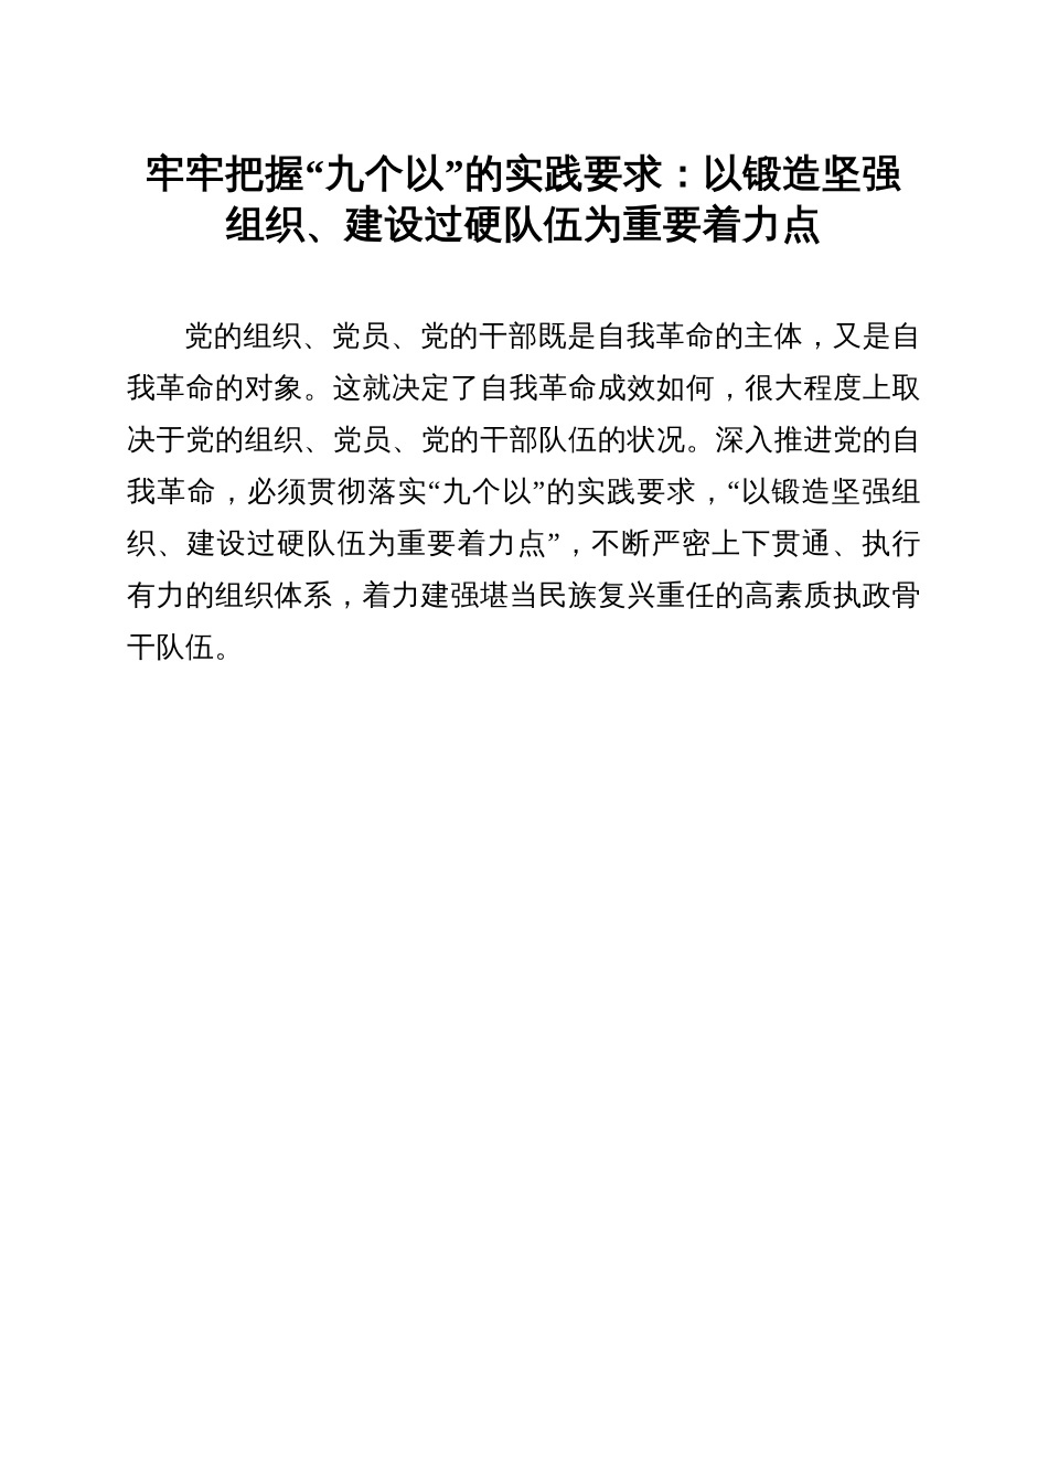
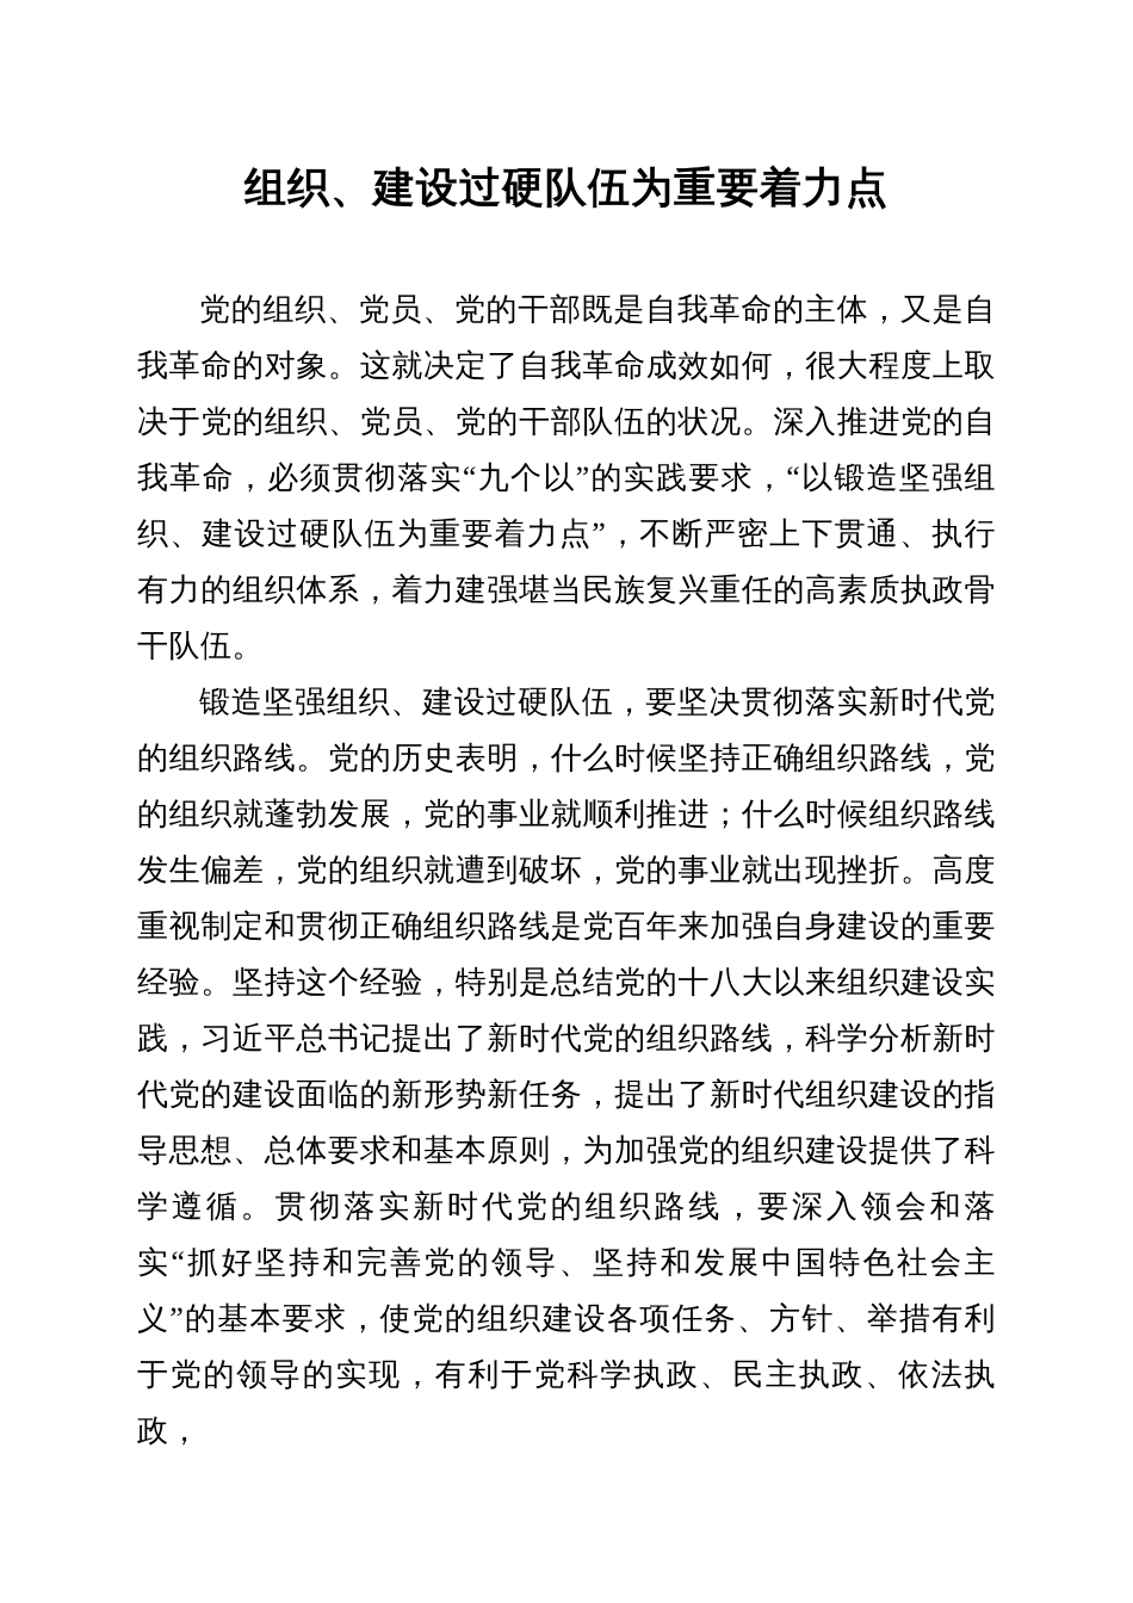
- 牢牢把握“九个以”的实践要求：以锻造坚强
  组织、建设过硬队伍为重要着力点
  党的组织、党员、党的干部既是自我革命的主体，又是自我革命的对象。这就决定了自我革命成效如何，很大程度上取决于党的组织、党员、党的干部队伍的状况。深入推进党的自我革命，必须贯彻落实“九个以”的实践要求，“以锻造坚强组织、建设过硬队伍为重要着力点”，不断严密上下贯通、执行有力的组织体系，着力建强堪当民族复兴重任的高素质执政骨干队伍。
+ 锻造坚强组织、建设过硬队伍，要坚决贯彻落实新时代党的组织路线。党的历史表明，什么时候坚持正确组织路线，党的组织就蓬勃发展，党的事业就顺利推进；什么时候组织路线发生偏差，党的组织就遭到破坏，党的事业就出现挫折。高度重视制定和贯彻正确组织路线是党百年来加强自身建设的重要经验。坚持这个经验，特别是总结党的十八大以来组织建设实践，习近平总书记提出了新时代党的组织路线，科学分析新时代党的建设面临的新形势新任务，提出了新时代组织建设的指导思想、总体要求和基本原则，为加强党的组织建设提供了科学遵循。贯彻落实新时代党的组织路线，要深入领会和落实“抓好坚持和完善党的领导、坚持和发展中国特色社会主义”的基本要求，使党的组织建设各项任务、方针、举措有利于党的领导的实现，有利于党科学执政、民主执政、依法执政，
